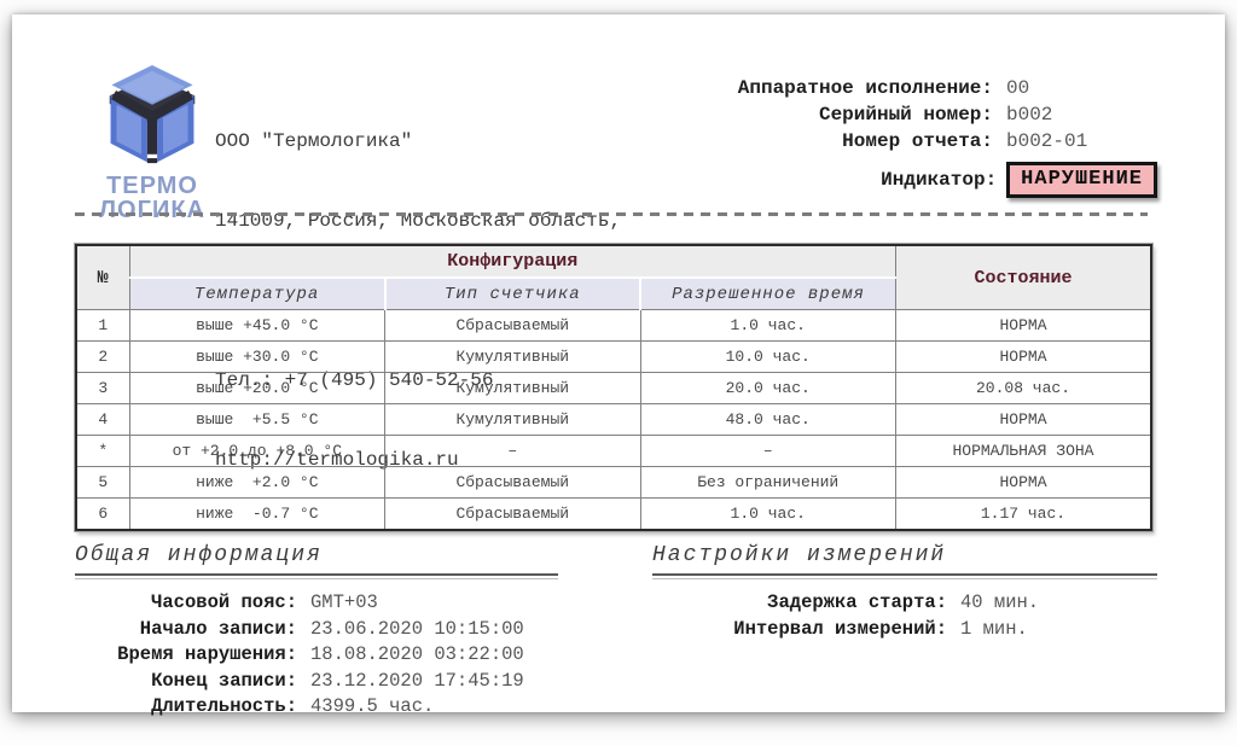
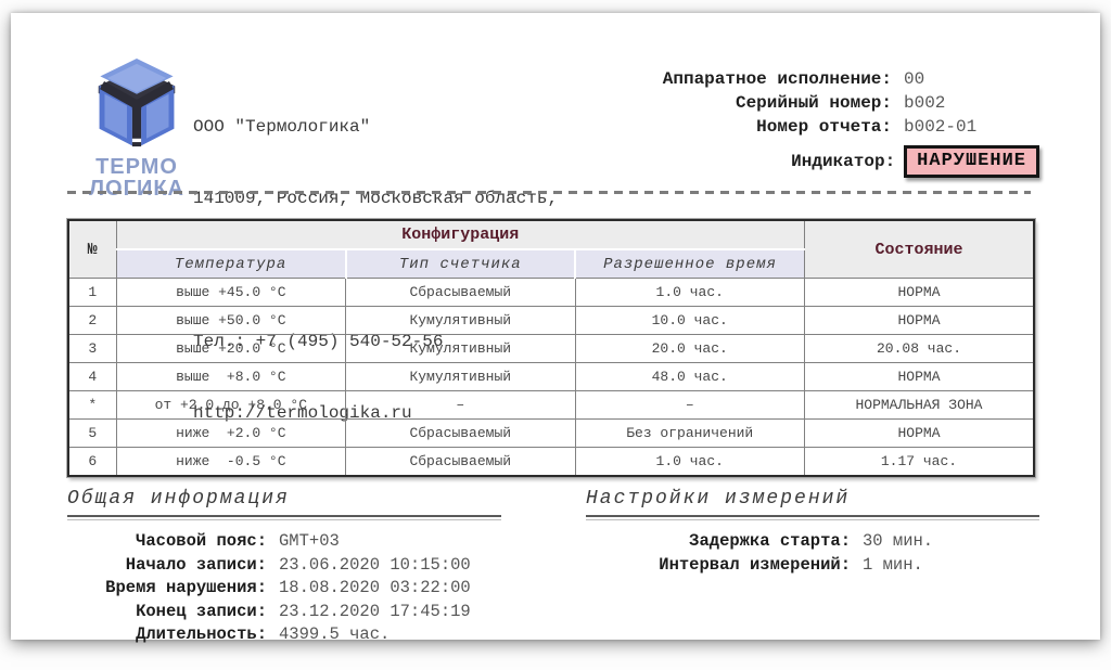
  ТЕРМО
  ЛОГИКА
  ООО "Термологика"
  141009, Россия, Московская область,
  Тел.: +7 (495) 540-52-56
  http://termologika.ru
  Аппаратное исполнение:
  00
  Серийный номер:
  b002
  Номер отчета:
  b002-01
  Индикатор:
  НАРУШЕНИЕ
  №	Конфигурация	Состояние
  Температура	Тип счетчика	Разрешенное время
  1	выше +45.0 °C	Сбрасываемый	1.0 час.	НОРМА
- 2	выше +30.0 °C	Кумулятивный	10.0 час.	НОРМА
+ 2	выше +50.0 °C	Кумулятивный	10.0 час.	НОРМА
  3	выше +20.0 °C	Кумулятивный	20.0 час.	20.08 час.
- 4	выше +5.5 °C	Кумулятивный	48.0 час.	НОРМА
+ 4	выше +8.0 °C	Кумулятивный	48.0 час.	НОРМА
  *	от +2.0 до +8.0 °C	–	–	НОРМАЛЬНАЯ ЗОНА
  5	ниже +2.0 °C	Сбрасываемый	Без ограничений	НОРМА
- 6	ниже -0.7 °C	Сбрасываемый	1.0 час.	1.17 час.
+ 6	ниже -0.5 °C	Сбрасываемый	1.0 час.	1.17 час.
  Общая информация
  Часовой пояс:
  GMT+03
  Начало записи:
  23.06.2020 10:15:00
  Время нарушения:
  18.08.2020 03:22:00
  Конец записи:
  23.12.2020 17:45:19
  Длительность:
  4399.5 час.
  Настройки измерений
  Задержка старта:
- 40 мин.
+ 30 мин.
  Интервал измерений:
  1 мин.
